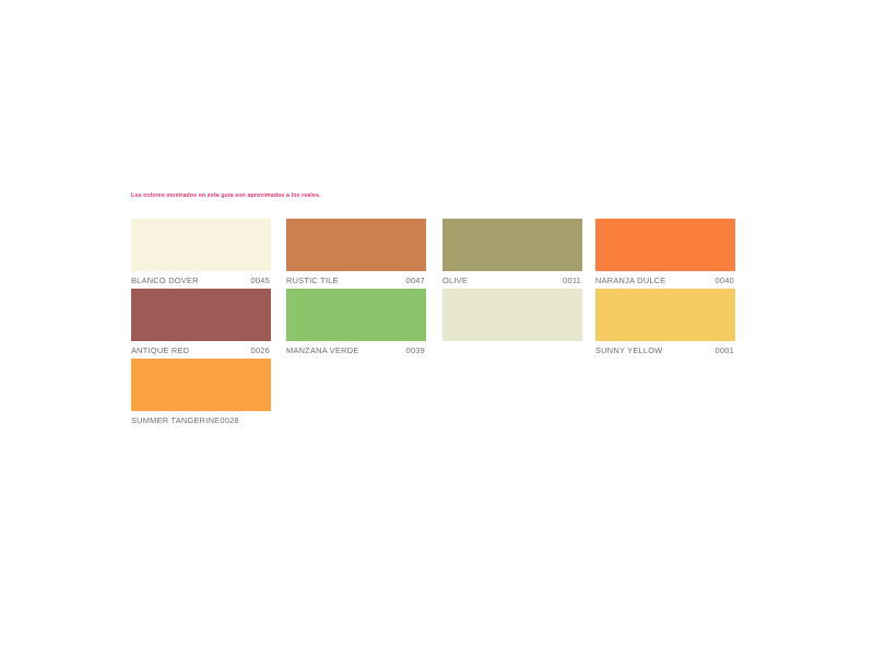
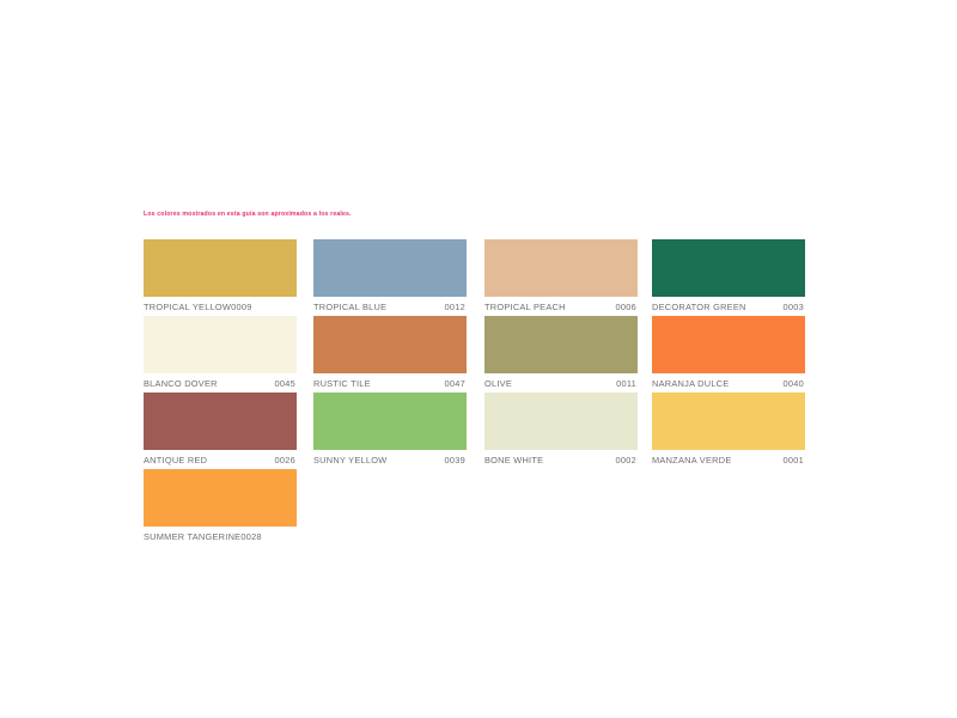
+ TROPICAL YELLOW
+ 0009
+ TROPICAL BLUE
+ 0012
+ TROPICAL PEACH
+ 0006
+ DECORATOR GREEN
+ 0003
  BLANCO DOVER
  0045
  RUSTIC TILE
  0047
  OLIVE
  0011
  NARANJA DULCE
  0040
  ANTIQUE RED
  0026
- MANZANA VERDE
+ SUNNY YELLOW
  0039
+ BONE WHITE
+ 0002
- SUNNY YELLOW
+ MANZANA VERDE
  0001
  SUMMER TANGERINE
  0028
